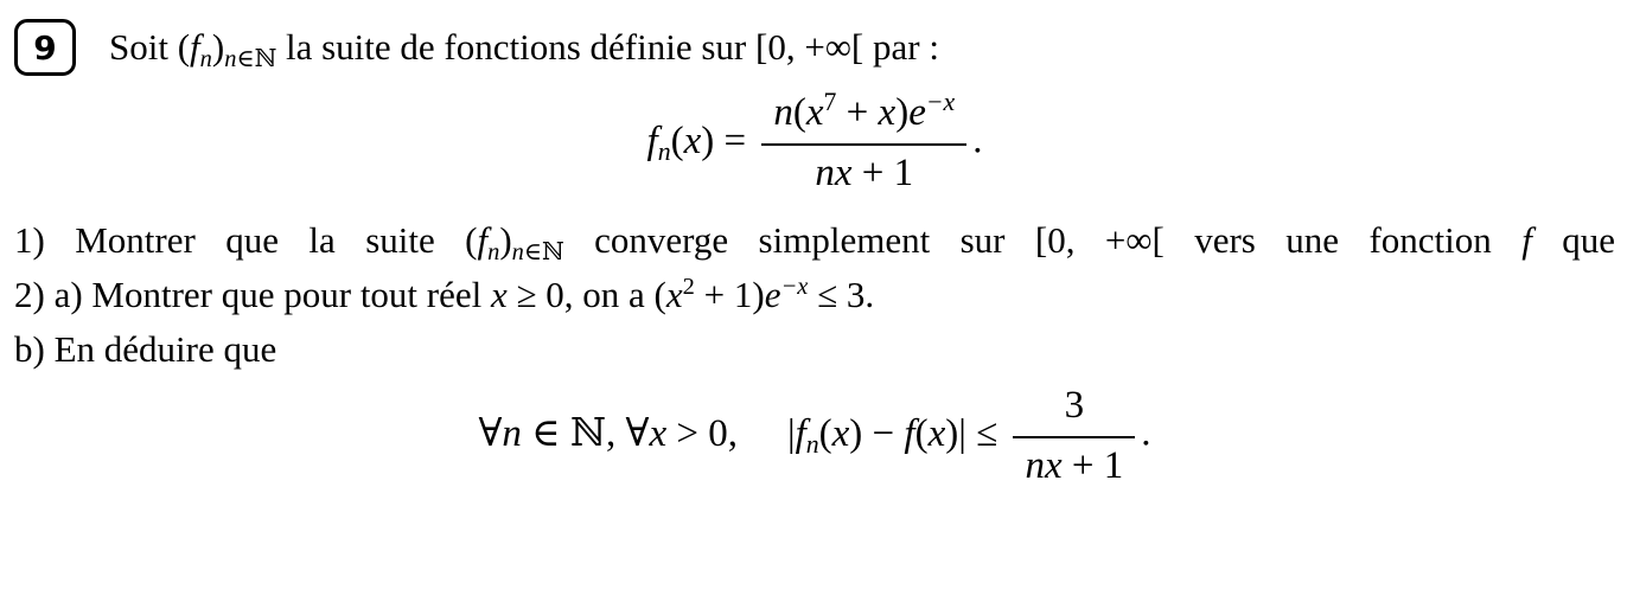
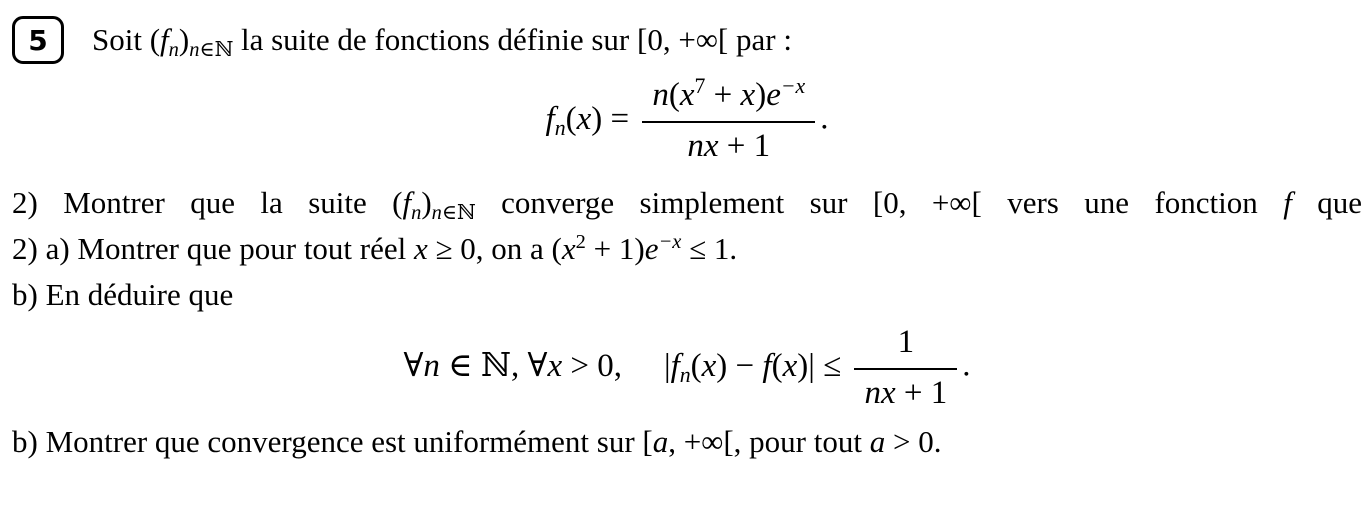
- 9
+ 5
  Soit (fn)n∈ℕ la suite de fonctions définie sur [0, +∞[ par :
  fn(x) =
  n(x7 + x)e−x
  nx + 1
  .
- 1) Montrer que la suite (fn)n∈ℕ converge simplement sur [0, +∞[ vers une fonction f que
+ 2) Montrer que la suite (fn)n∈ℕ converge simplement sur [0, +∞[ vers une fonction f que
- 2) a) Montrer que pour tout réel x ≥ 0, on a (x2 + 1)e−x ≤ 3.
+ 2) a) Montrer que pour tout réel x ≥ 0, on a (x2 + 1)e−x ≤ 1.
  b) En déduire que
  ∀n ∈ ℕ, ∀x > 0, |fn(x) − f(x)| ≤
- 3
+ 1
  nx + 1
  .
+ b) Montrer que convergence est uniformément sur [a, +∞[, pour tout a > 0.
